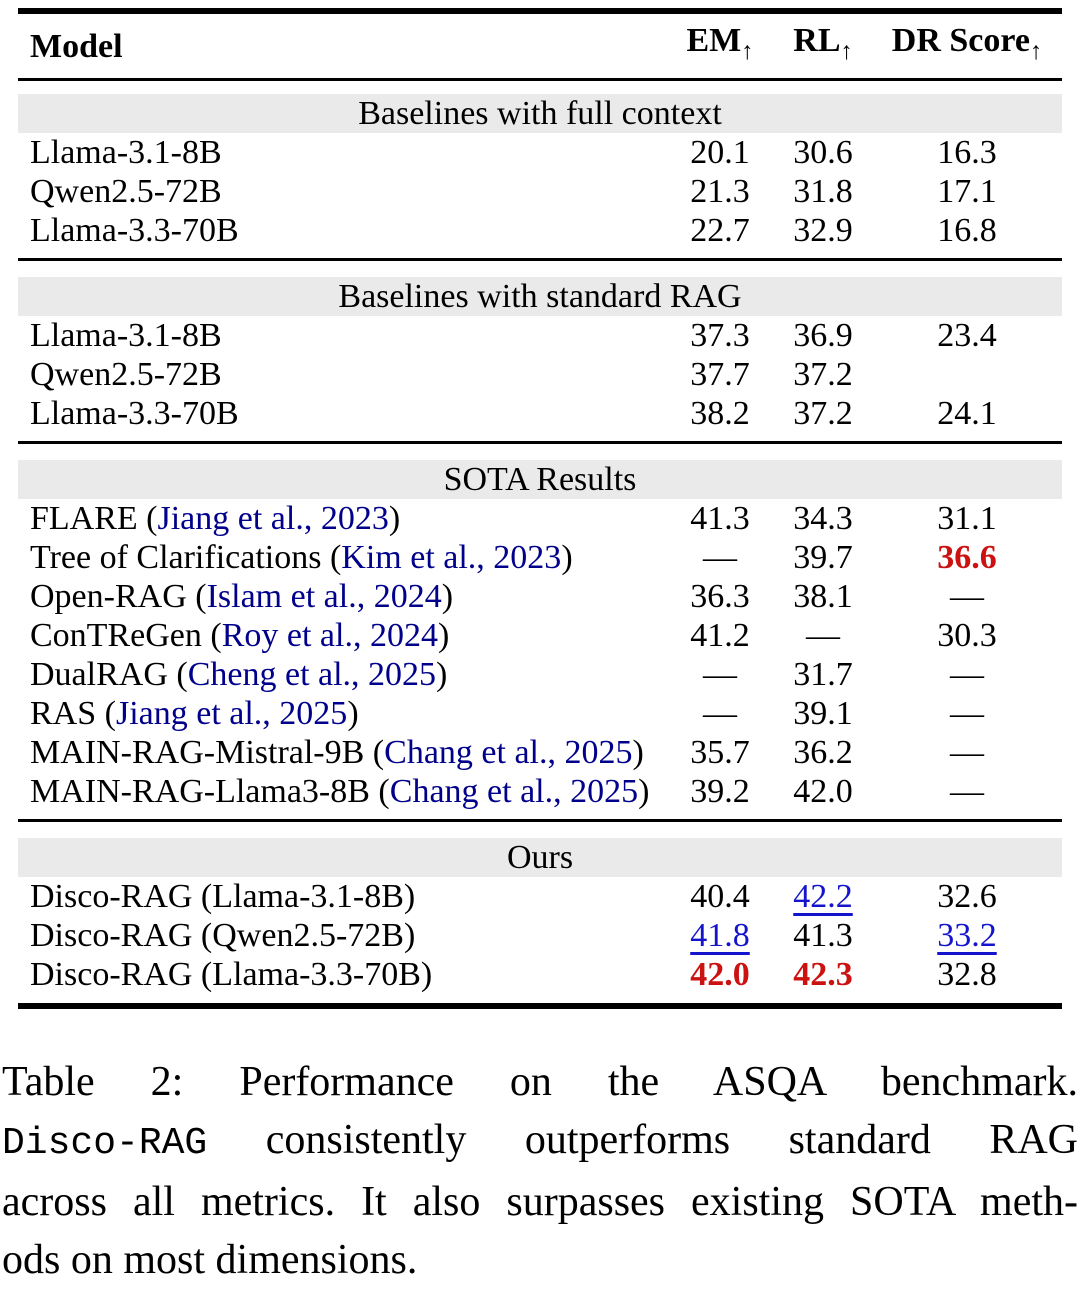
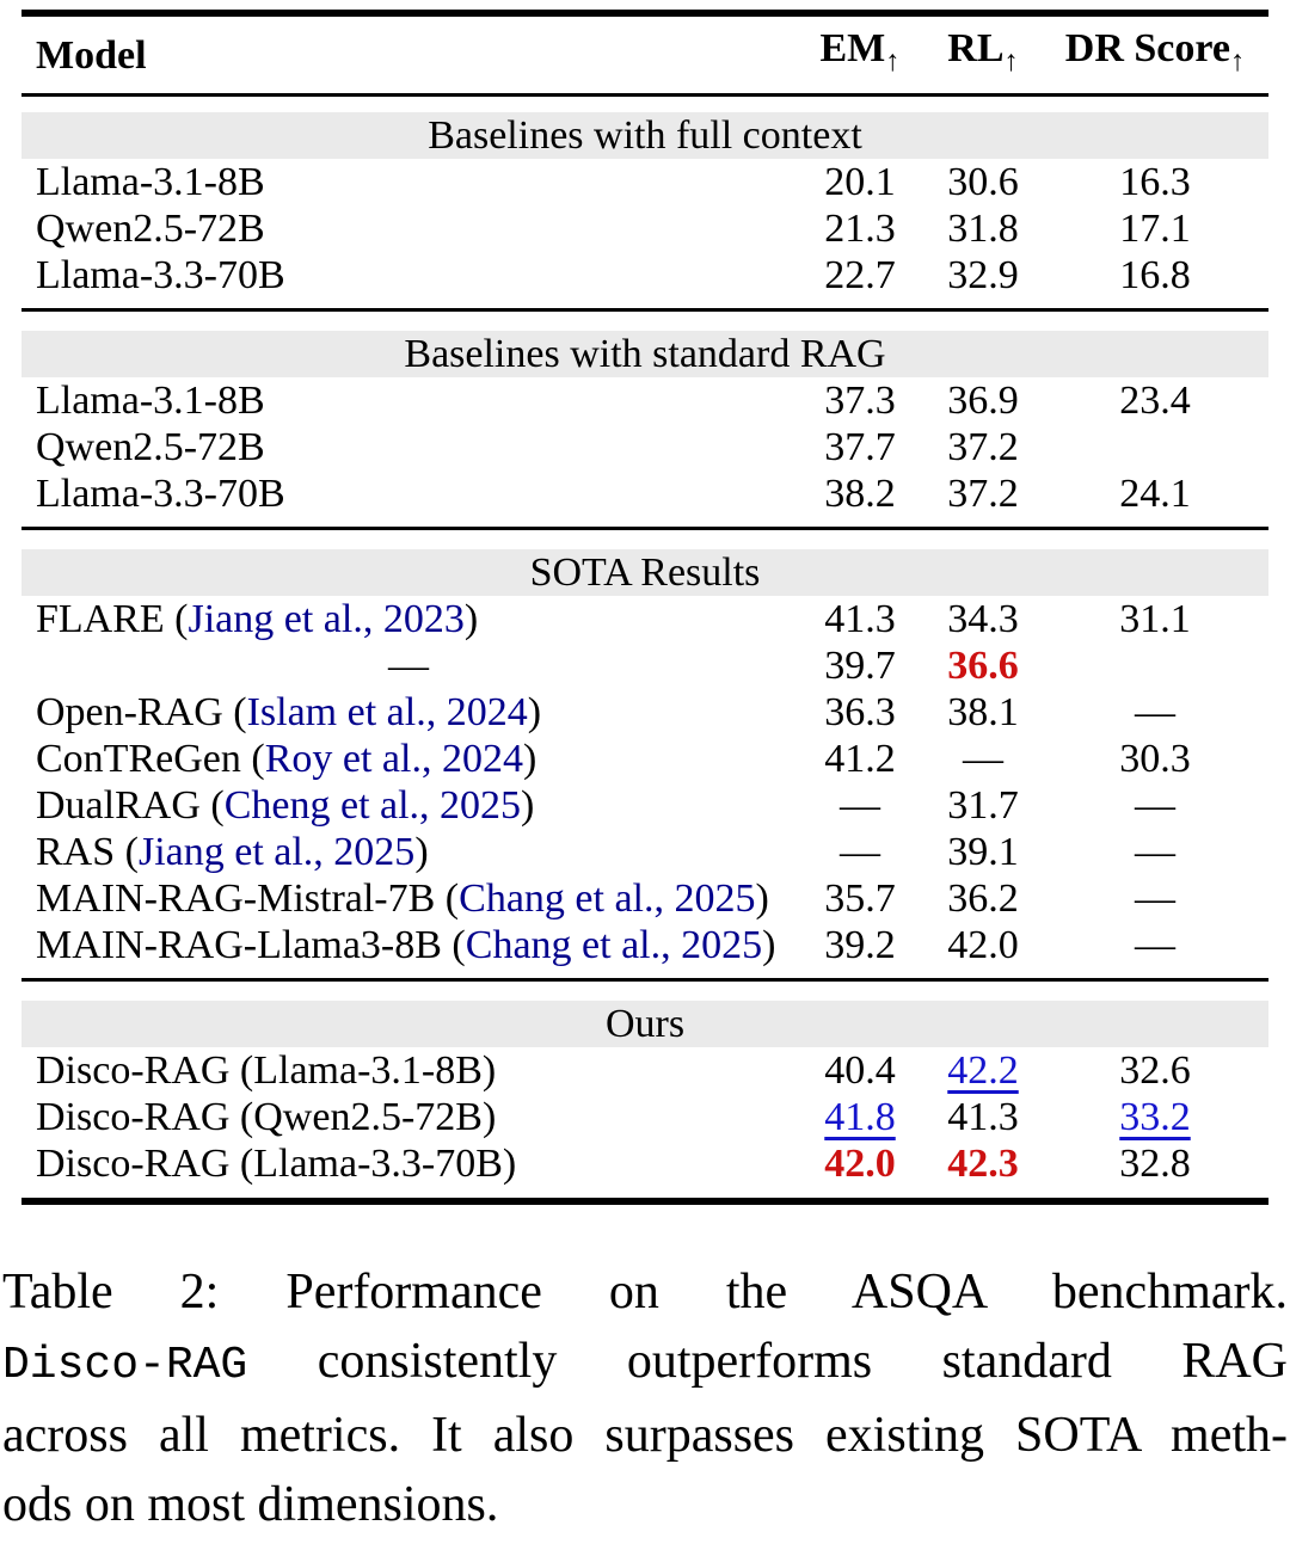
  Model
  EM↑
  RL↑
  DR Score↑
  Baselines with full context
  Llama-3.1-8B
  20.1
  30.6
  16.3
  Qwen2.5-72B
  21.3
  31.8
  17.1
  Llama-3.3-70B
  22.7
  32.9
  16.8
  Baselines with standard RAG
  Llama-3.1-8B
  37.3
  36.9
  23.4
  Qwen2.5-72B
  37.7
  37.2
  Llama-3.3-70B
  38.2
  37.2
  24.1
  SOTA Results
  FLARE (Jiang et al., 2023)
  41.3
  34.3
  31.1
- Tree of Clarifications (Kim et al., 2023)
  —
  39.7
  36.6
  Open-RAG (Islam et al., 2024)
  36.3
  38.1
  —
  ConTReGen (Roy et al., 2024)
  41.2
  —
  30.3
  DualRAG (Cheng et al., 2025)
  —
  31.7
  —
  RAS (Jiang et al., 2025)
  —
  39.1
  —
- MAIN-RAG-Mistral-9B (Chang et al., 2025)
+ MAIN-RAG-Mistral-7B (Chang et al., 2025)
  35.7
  36.2
  —
  MAIN-RAG-Llama3-8B (Chang et al., 2025)
  39.2
  42.0
  —
  Ours
  Disco-RAG (Llama-3.1-8B)
  40.4
  42.2
  32.6
  Disco-RAG (Qwen2.5-72B)
  41.8
  41.3
  33.2
  Disco-RAG (Llama-3.3-70B)
  42.0
  42.3
  32.8
  Table 2: Performance on the ASQA benchmark.
  Disco-RAG consistently outperforms standard RAG
  across all metrics. It also surpasses existing SOTA meth-
  ods on most dimensions.
